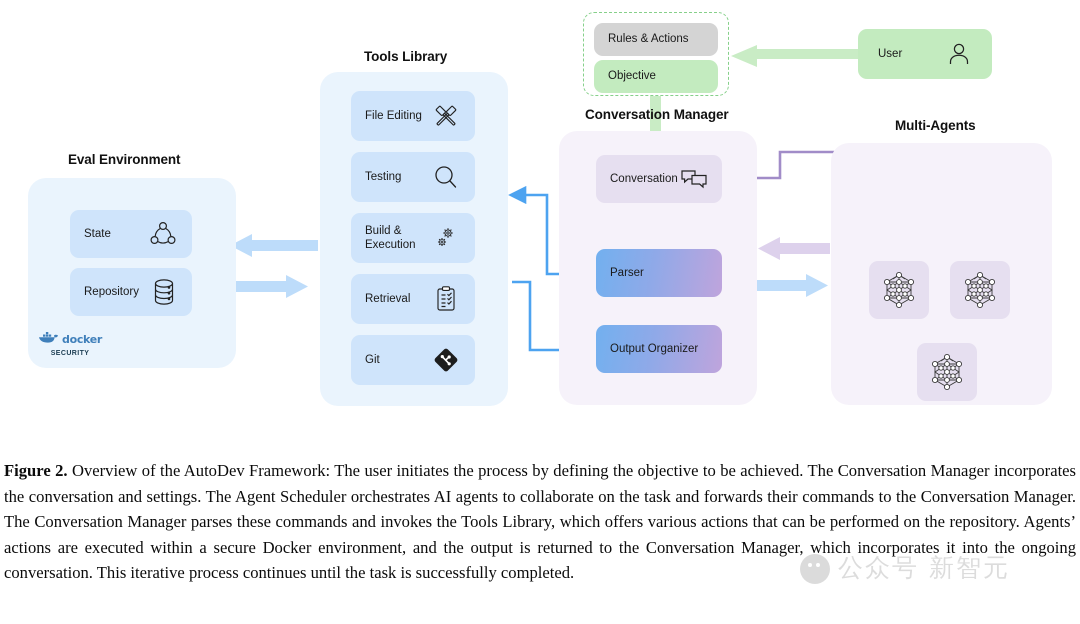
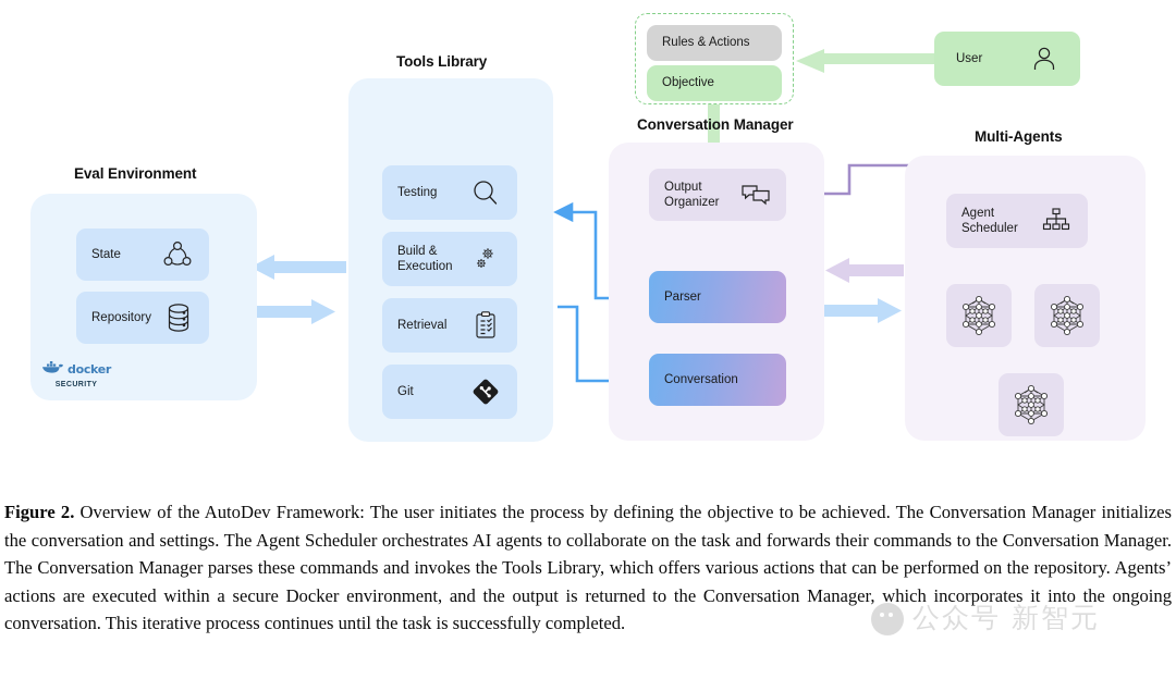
  Eval Environment
  State
  Repository
  docker
  Tools Library
- File Editing
  Testing
  Build &
  Execution
  Retrieval
  Git
  Rules & Actions
  Objective
  User
  Conversation Manager
- Conversation
+ Output Organizer
  Parser
- Output Organizer
+ Conversation
  Multi-Agents
+ Agent
+ Scheduler
- Figure 2. Overview of the AutoDev Framework: The user initiates the process by defining the objective to be achieved. The Conversation Manager incorporates the conversation and settings. The Agent Scheduler orchestrates AI agents to collaborate on the task and forwards their commands to the Conversation Manager. The Conversation Manager parses these commands and invokes the Tools Library, which offers various actions that can be performed on the repository. Agents’ actions are executed within a secure Docker environment, and the output is returned to the Conversation Manager, which incorporates it into the ongoing conversation. This iterative process continues until the task is successfully completed.
+ Figure 2. Overview of the AutoDev Framework: The user initiates the process by defining the objective to be achieved. The Conversation Manager initializes the conversation and settings. The Agent Scheduler orchestrates AI agents to collaborate on the task and forwards their commands to the Conversation Manager. The Conversation Manager parses these commands and invokes the Tools Library, which offers various actions that can be performed on the repository. Agents’ actions are executed within a secure Docker environment, and the output is returned to the Conversation Manager, which incorporates it into the ongoing conversation. This iterative process continues until the task is successfully completed.
  公众号 新智元
